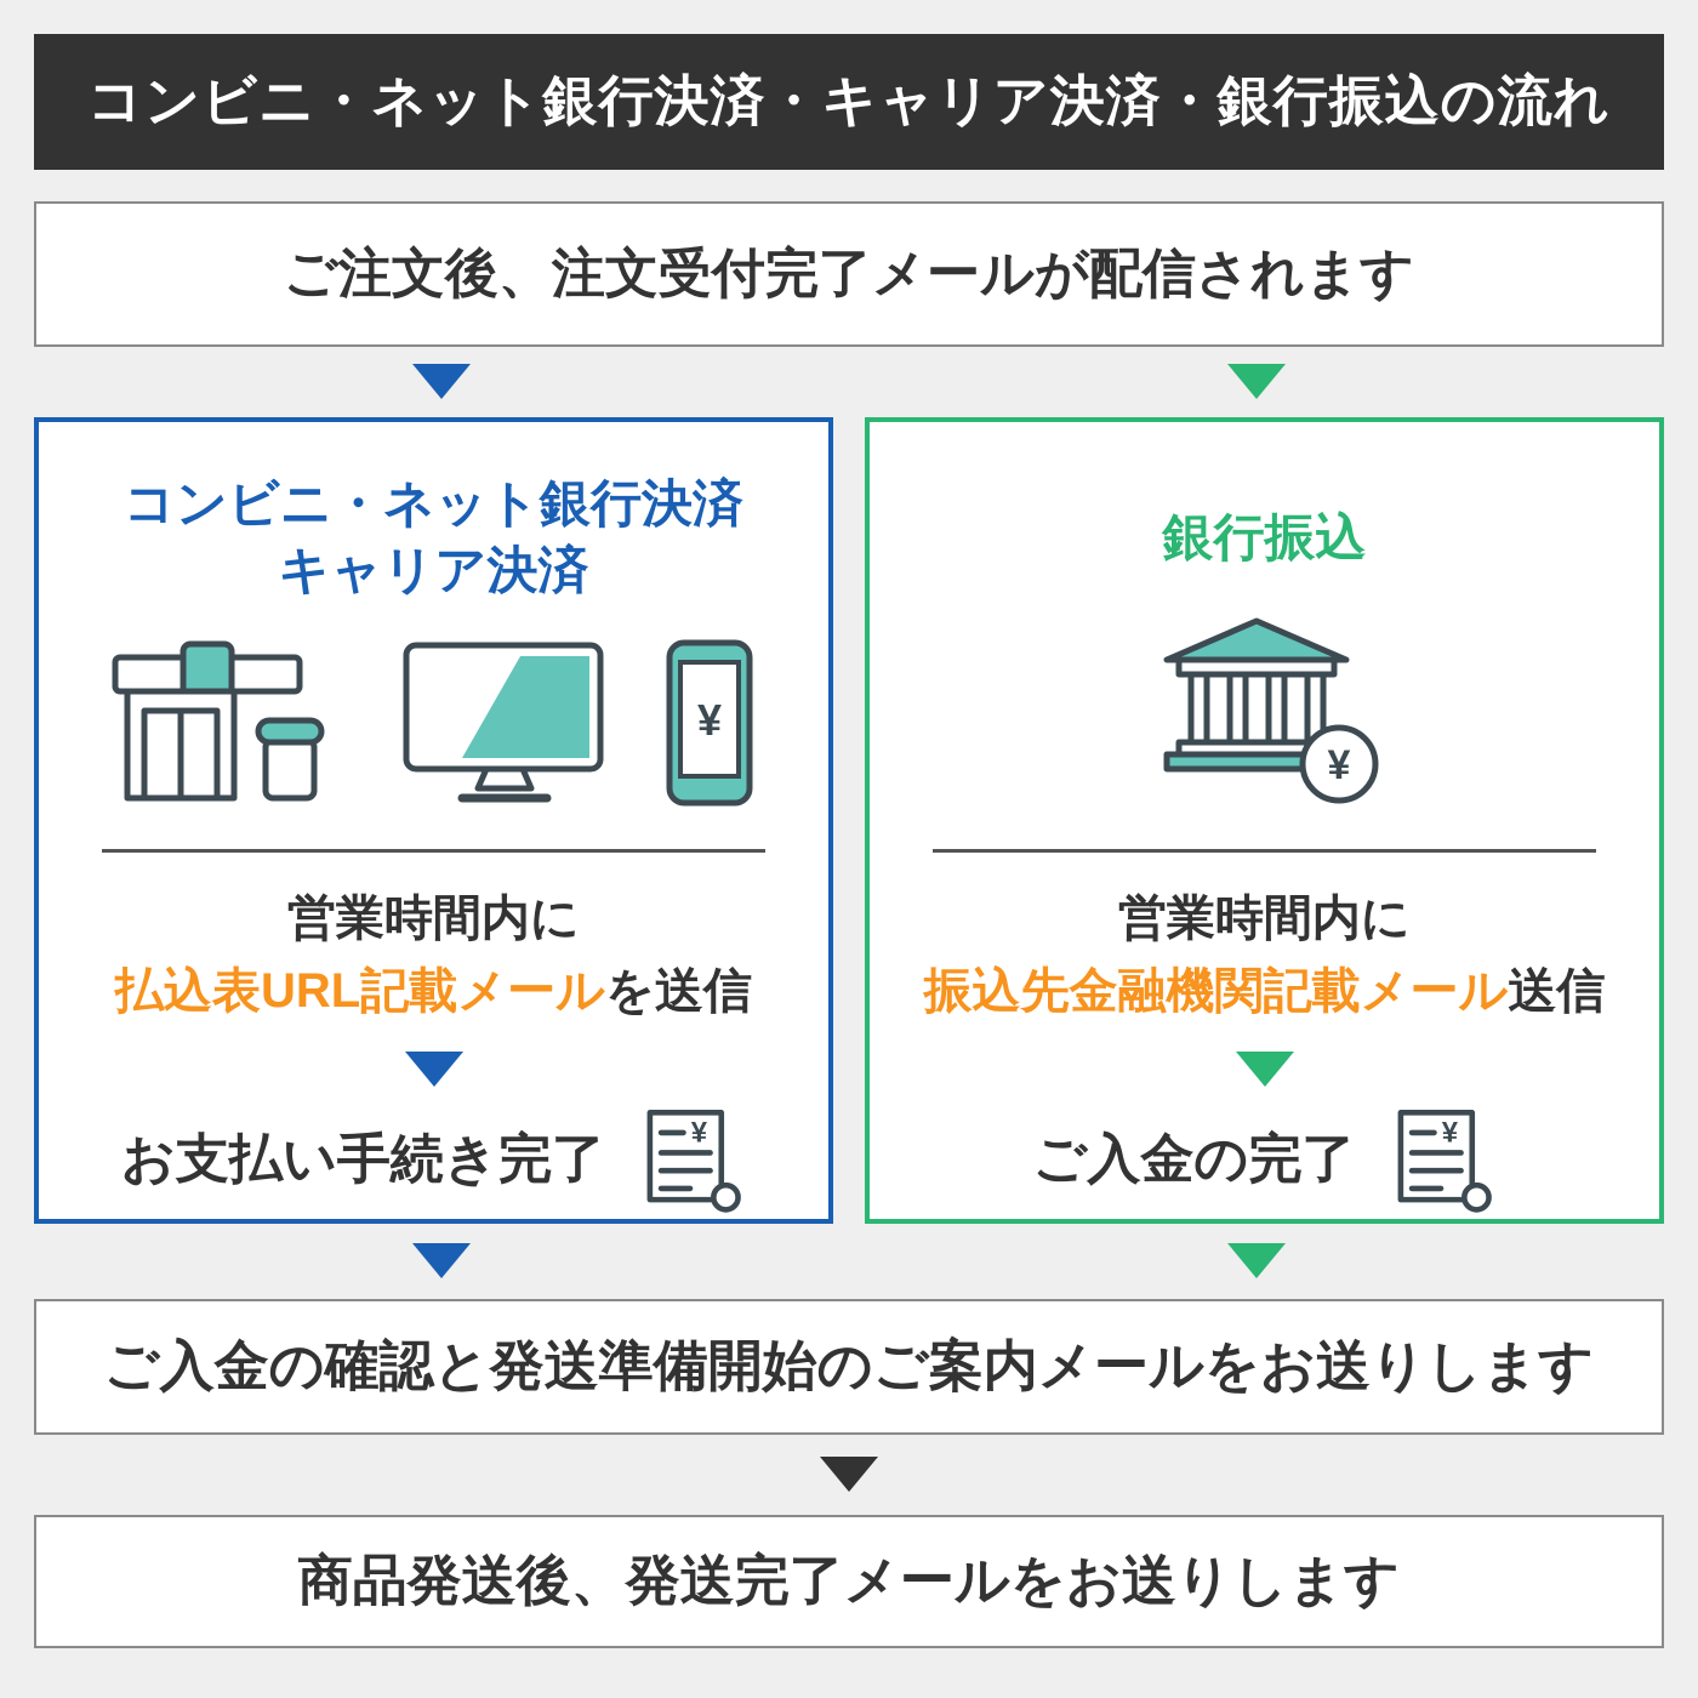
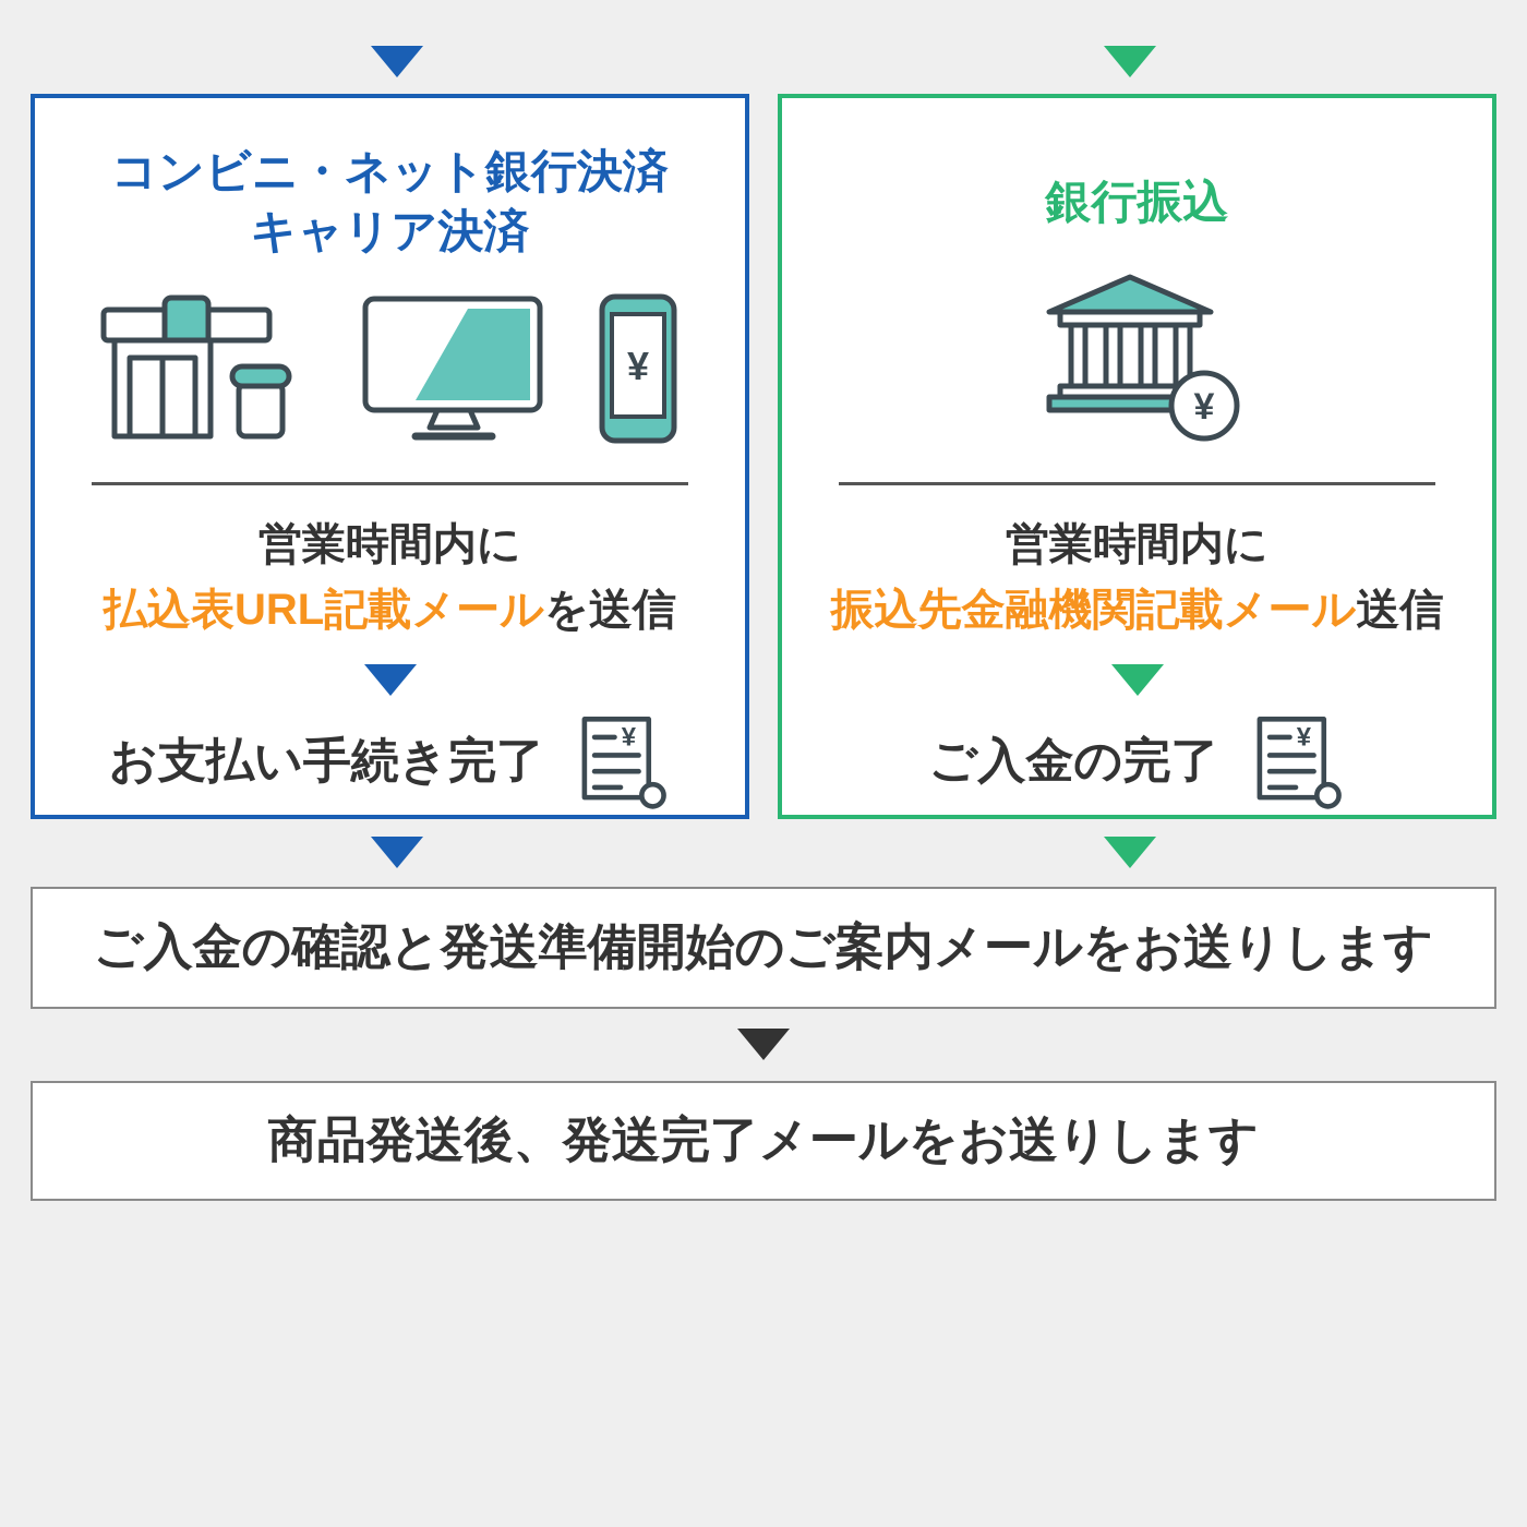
- コンビニ・ネット銀行決済・キャリア決済・銀行振込の流れ
- ご注文後、注文受付完了メールが配信されます
  コンビニ・ネット銀行決済
  キャリア決済
  ¥
  営業時間内に
  払込表URL記載メールを送信
  お支払い手続き完了
  ¥
  銀行振込
  ¥
  営業時間内に
  振込先金融機関記載メール送信
  ご入金の完了
  ¥
  ご入金の確認と発送準備開始のご案内メールをお送りします
  商品発送後、発送完了メールをお送りします
